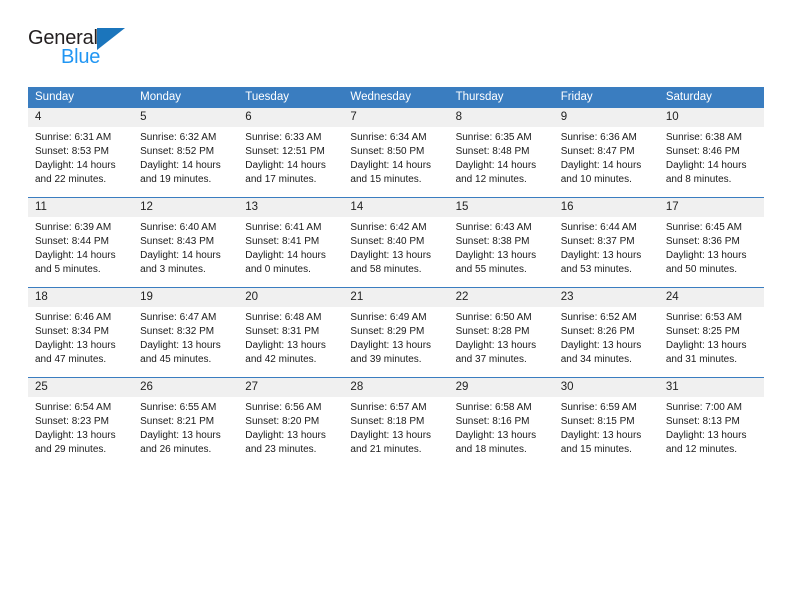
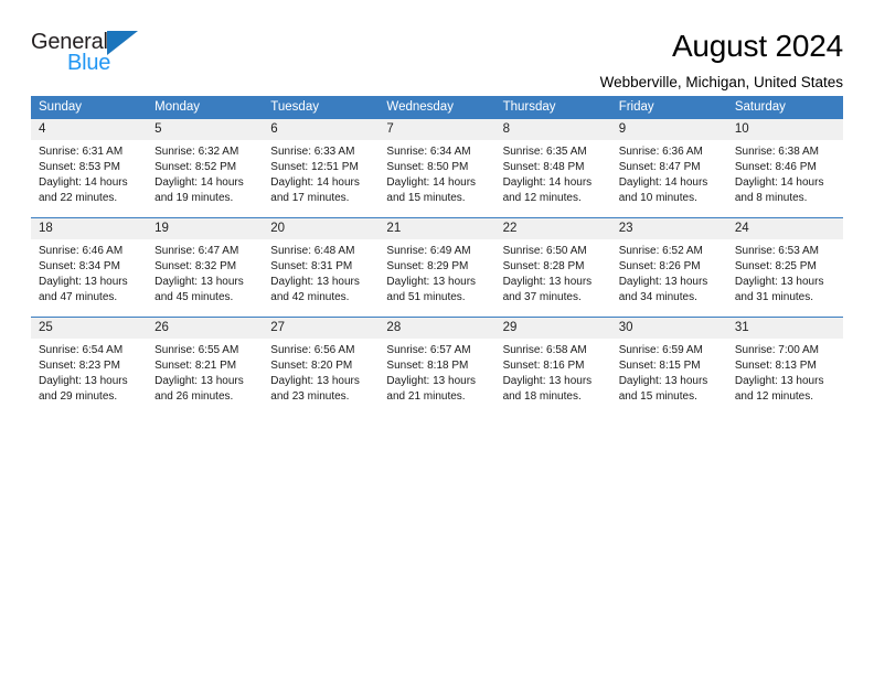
  General
  Blue
+ August 2024
+ Webberville, Michigan, United States
  Sunday	Monday	Tuesday	Wednesday	Thursday	Friday	Saturday
  4Sunrise: 6:31 AMSunset: 8:53 PMDaylight: 14 hoursand 22 minutes.	5Sunrise: 6:32 AMSunset: 8:52 PMDaylight: 14 hoursand 19 minutes.	6Sunrise: 6:33 AMSunset: 12:51 PMDaylight: 14 hoursand 17 minutes.	7Sunrise: 6:34 AMSunset: 8:50 PMDaylight: 14 hoursand 15 minutes.	8Sunrise: 6:35 AMSunset: 8:48 PMDaylight: 14 hoursand 12 minutes.	9Sunrise: 6:36 AMSunset: 8:47 PMDaylight: 14 hoursand 10 minutes.	10Sunrise: 6:38 AMSunset: 8:46 PMDaylight: 14 hoursand 8 minutes.
- 11Sunrise: 6:39 AMSunset: 8:44 PMDaylight: 14 hoursand 5 minutes.	12Sunrise: 6:40 AMSunset: 8:43 PMDaylight: 14 hoursand 3 minutes.	13Sunrise: 6:41 AMSunset: 8:41 PMDaylight: 14 hoursand 0 minutes.	14Sunrise: 6:42 AMSunset: 8:40 PMDaylight: 13 hoursand 58 minutes.	15Sunrise: 6:43 AMSunset: 8:38 PMDaylight: 13 hoursand 55 minutes.	16Sunrise: 6:44 AMSunset: 8:37 PMDaylight: 13 hoursand 53 minutes.	17Sunrise: 6:45 AMSunset: 8:36 PMDaylight: 13 hoursand 50 minutes.
- 18Sunrise: 6:46 AMSunset: 8:34 PMDaylight: 13 hoursand 47 minutes.	19Sunrise: 6:47 AMSunset: 8:32 PMDaylight: 13 hoursand 45 minutes.	20Sunrise: 6:48 AMSunset: 8:31 PMDaylight: 13 hoursand 42 minutes.	21Sunrise: 6:49 AMSunset: 8:29 PMDaylight: 13 hoursand 39 minutes.	22Sunrise: 6:50 AMSunset: 8:28 PMDaylight: 13 hoursand 37 minutes.	23Sunrise: 6:52 AMSunset: 8:26 PMDaylight: 13 hoursand 34 minutes.	24Sunrise: 6:53 AMSunset: 8:25 PMDaylight: 13 hoursand 31 minutes.
+ 18Sunrise: 6:46 AMSunset: 8:34 PMDaylight: 13 hoursand 47 minutes.	19Sunrise: 6:47 AMSunset: 8:32 PMDaylight: 13 hoursand 45 minutes.	20Sunrise: 6:48 AMSunset: 8:31 PMDaylight: 13 hoursand 42 minutes.	21Sunrise: 6:49 AMSunset: 8:29 PMDaylight: 13 hoursand 51 minutes.	22Sunrise: 6:50 AMSunset: 8:28 PMDaylight: 13 hoursand 37 minutes.	23Sunrise: 6:52 AMSunset: 8:26 PMDaylight: 13 hoursand 34 minutes.	24Sunrise: 6:53 AMSunset: 8:25 PMDaylight: 13 hoursand 31 minutes.
  25Sunrise: 6:54 AMSunset: 8:23 PMDaylight: 13 hoursand 29 minutes.	26Sunrise: 6:55 AMSunset: 8:21 PMDaylight: 13 hoursand 26 minutes.	27Sunrise: 6:56 AMSunset: 8:20 PMDaylight: 13 hoursand 23 minutes.	28Sunrise: 6:57 AMSunset: 8:18 PMDaylight: 13 hoursand 21 minutes.	29Sunrise: 6:58 AMSunset: 8:16 PMDaylight: 13 hoursand 18 minutes.	30Sunrise: 6:59 AMSunset: 8:15 PMDaylight: 13 hoursand 15 minutes.	31Sunrise: 7:00 AMSunset: 8:13 PMDaylight: 13 hoursand 12 minutes.
